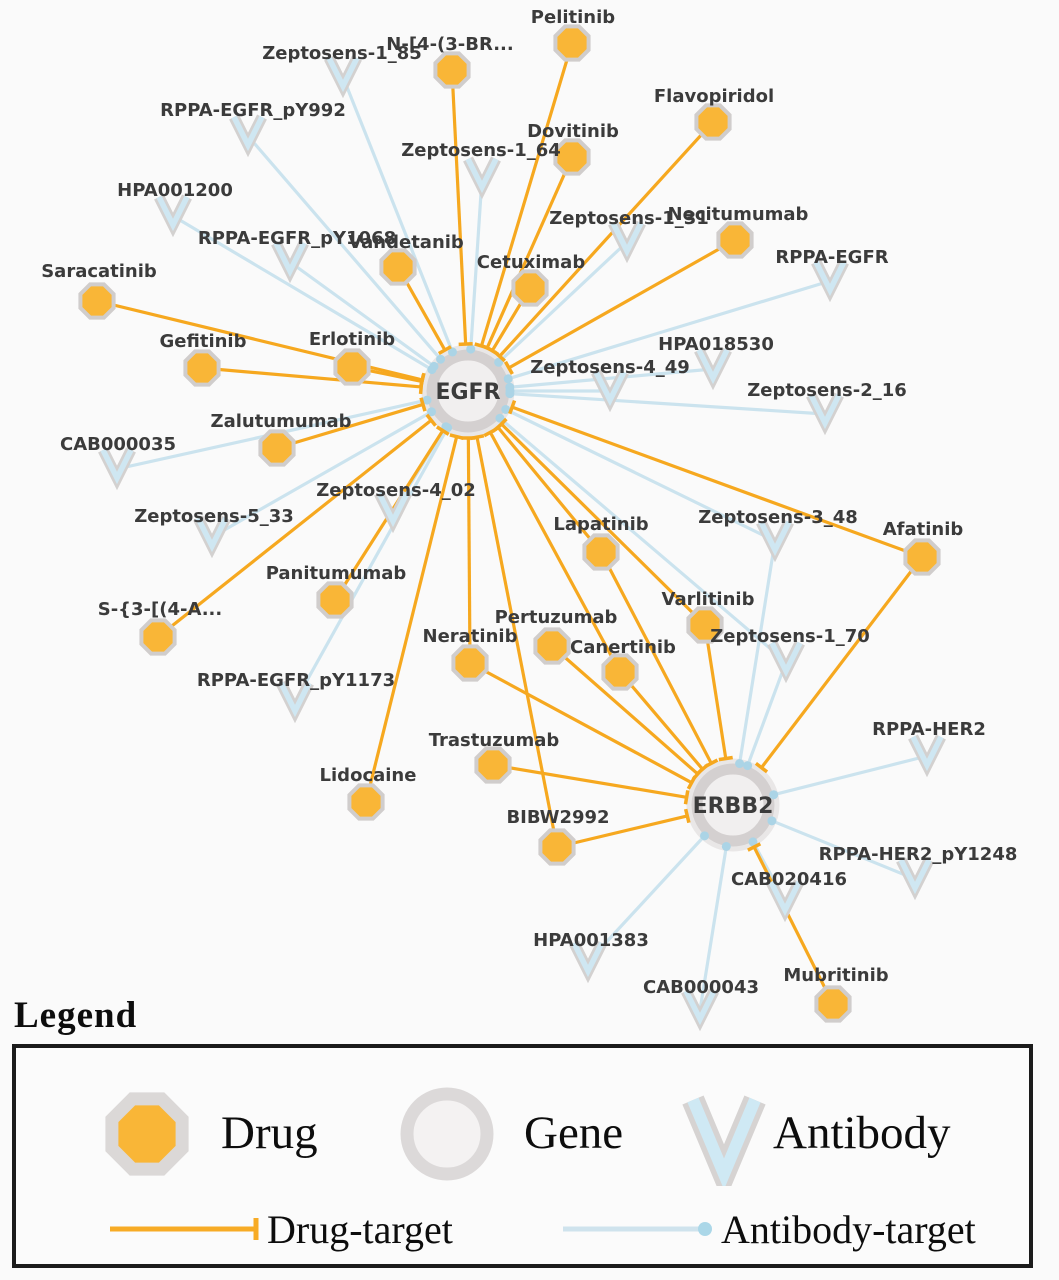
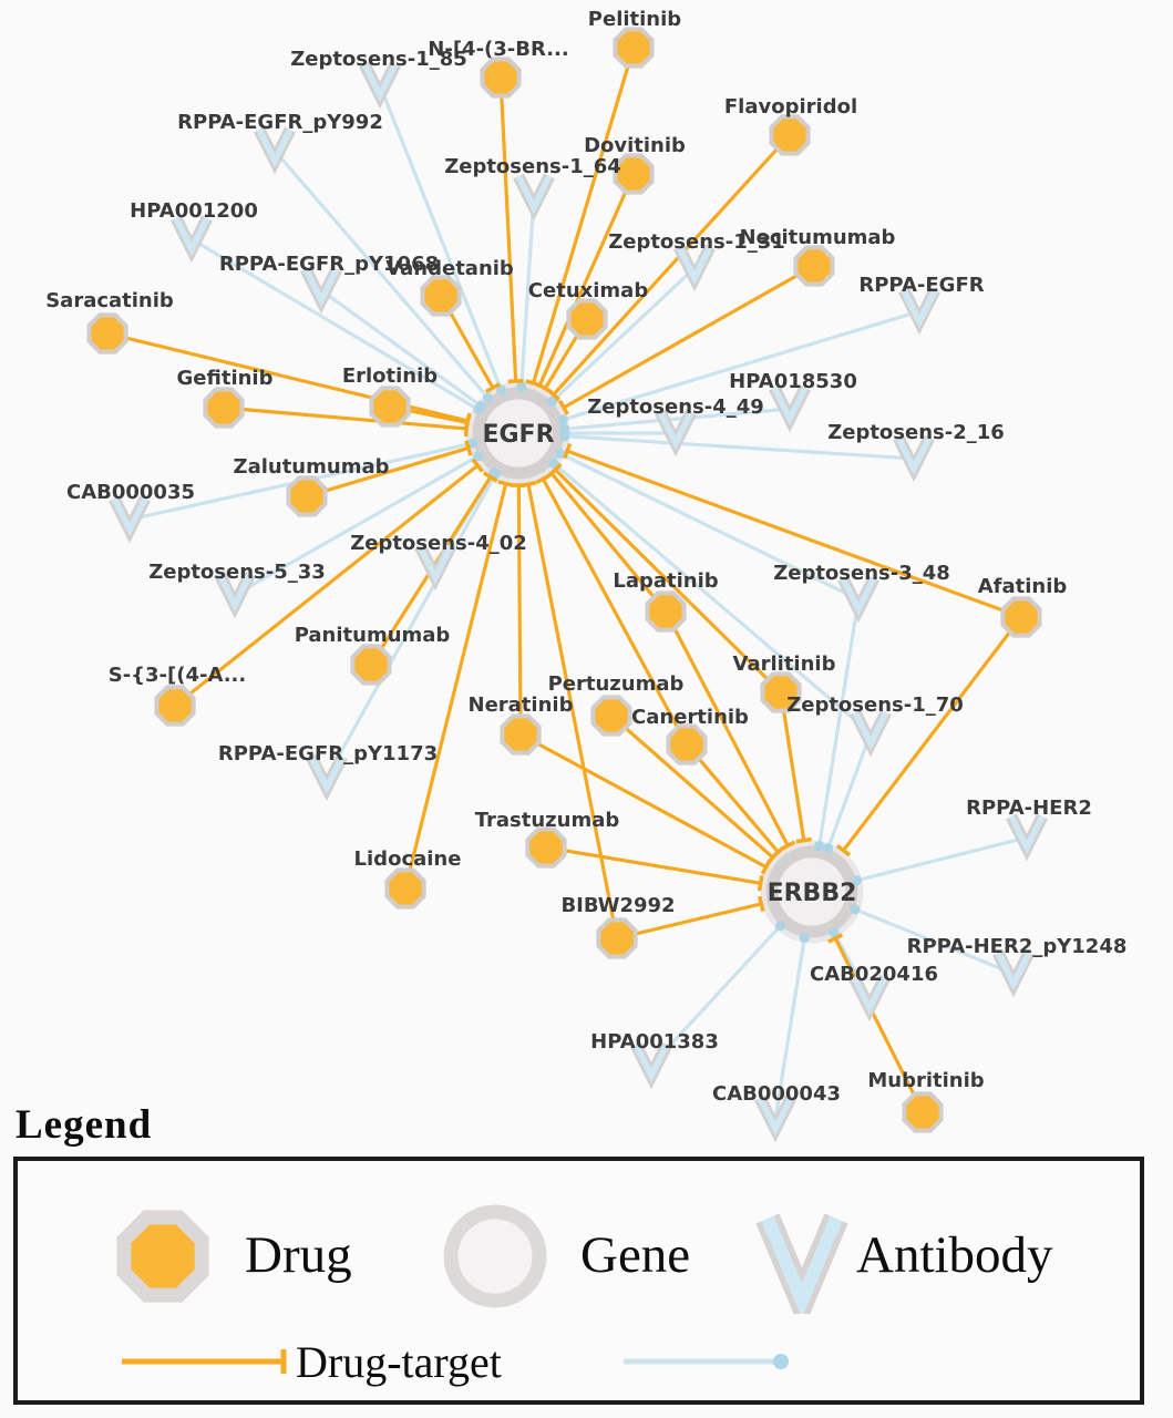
  Pelitinib
  N-[4-(3-BR...
  Flavopiridol
  Dovitinib
  Vandetanib
  Cetuximab
  Necitumumab
  Saracatinib
  Gefitinib
  Erlotinib
  Zalutumumab
  Panitumumab
  S-{3-[(4-A...
  Lidocaine
  Lapatinib
  Varlitinib
  Afatinib
  Neratinib
  Pertuzumab
  Canertinib
  Trastuzumab
  BIBW2992
  Mubritinib
  Zeptosens-1_85
  RPPA-EGFR_pY992
  HPA001200
  RPPA-EGFR_pY1068
  Zeptosens-1_64
  Zeptosens-1_31
  RPPA-EGFR
  HPA018530
  Zeptosens-4_49
  Zeptosens-2_16
  CAB000035
  Zeptosens-5_33
  Zeptosens-4_02
  Zeptosens-3_48
  Zeptosens-1_70
  RPPA-EGFR_pY1173
  RPPA-HER2
  RPPA-HER2_pY1248
  CAB020416
  HPA001383
  CAB000043
  EGFR
  ERBB2
  Legend
  Drug
  Gene
  Antibody
  Drug-target
- Antibody-target
